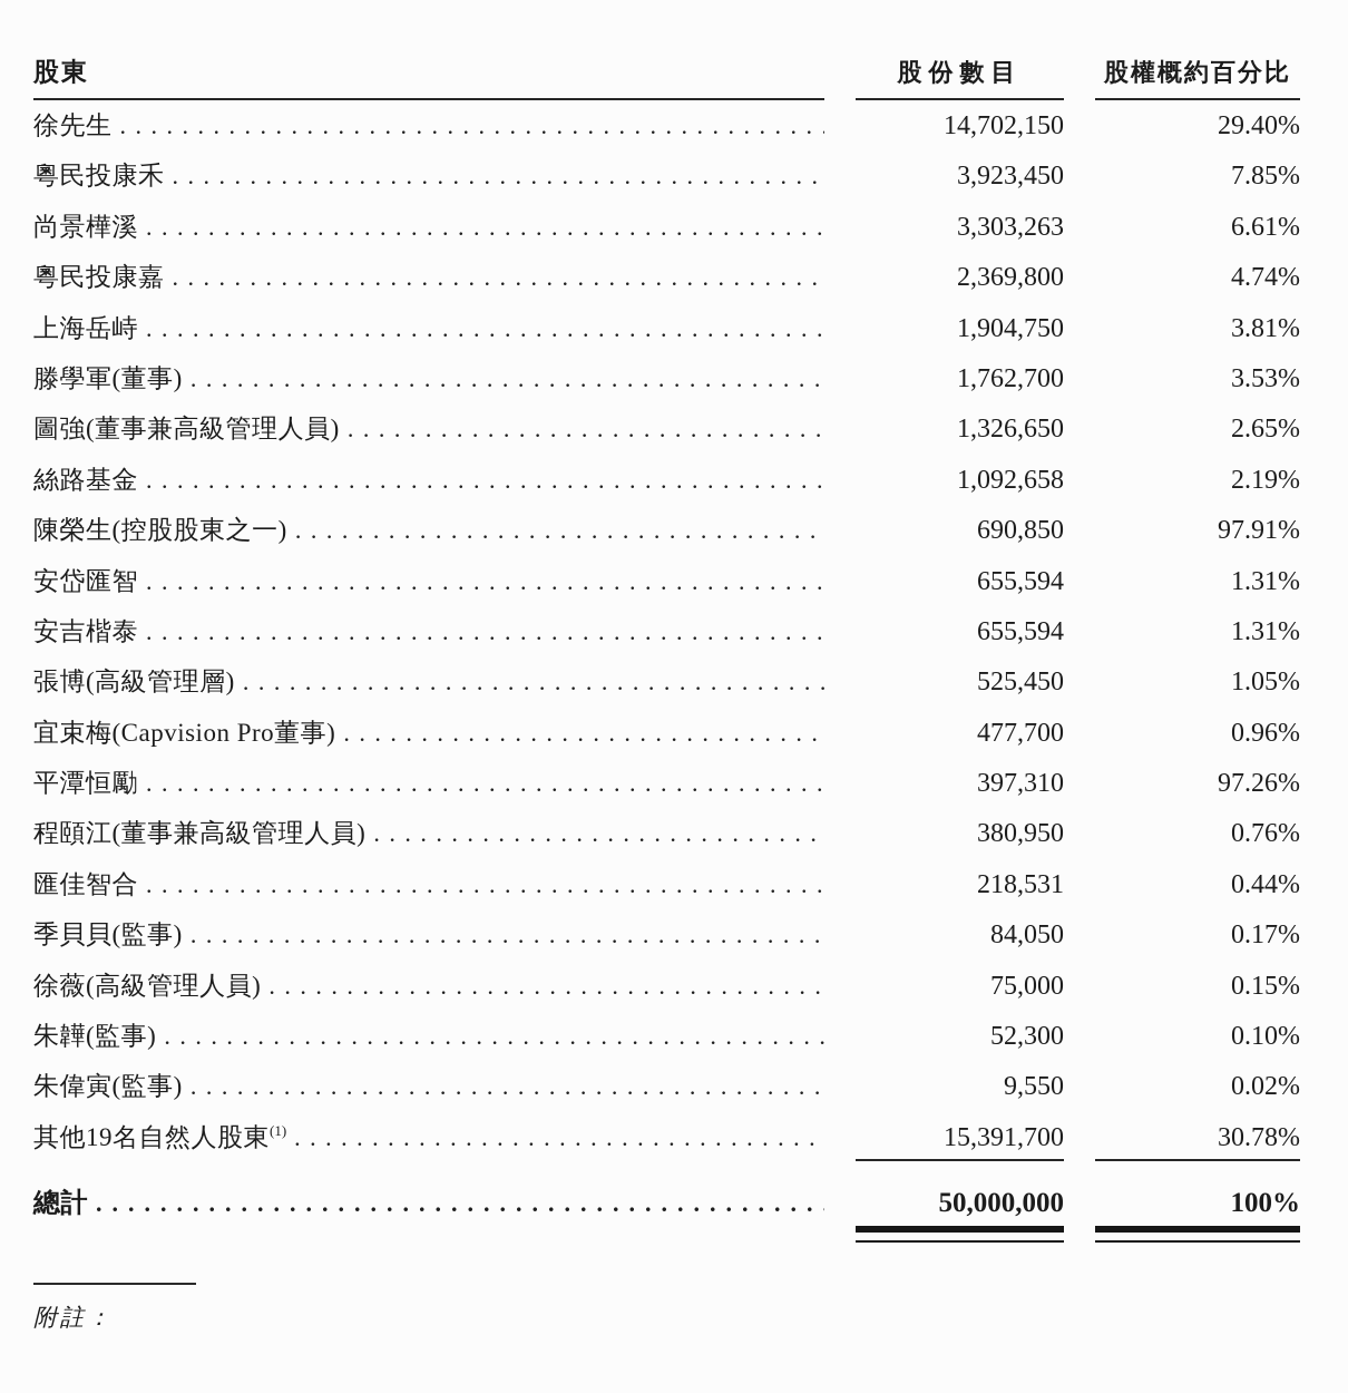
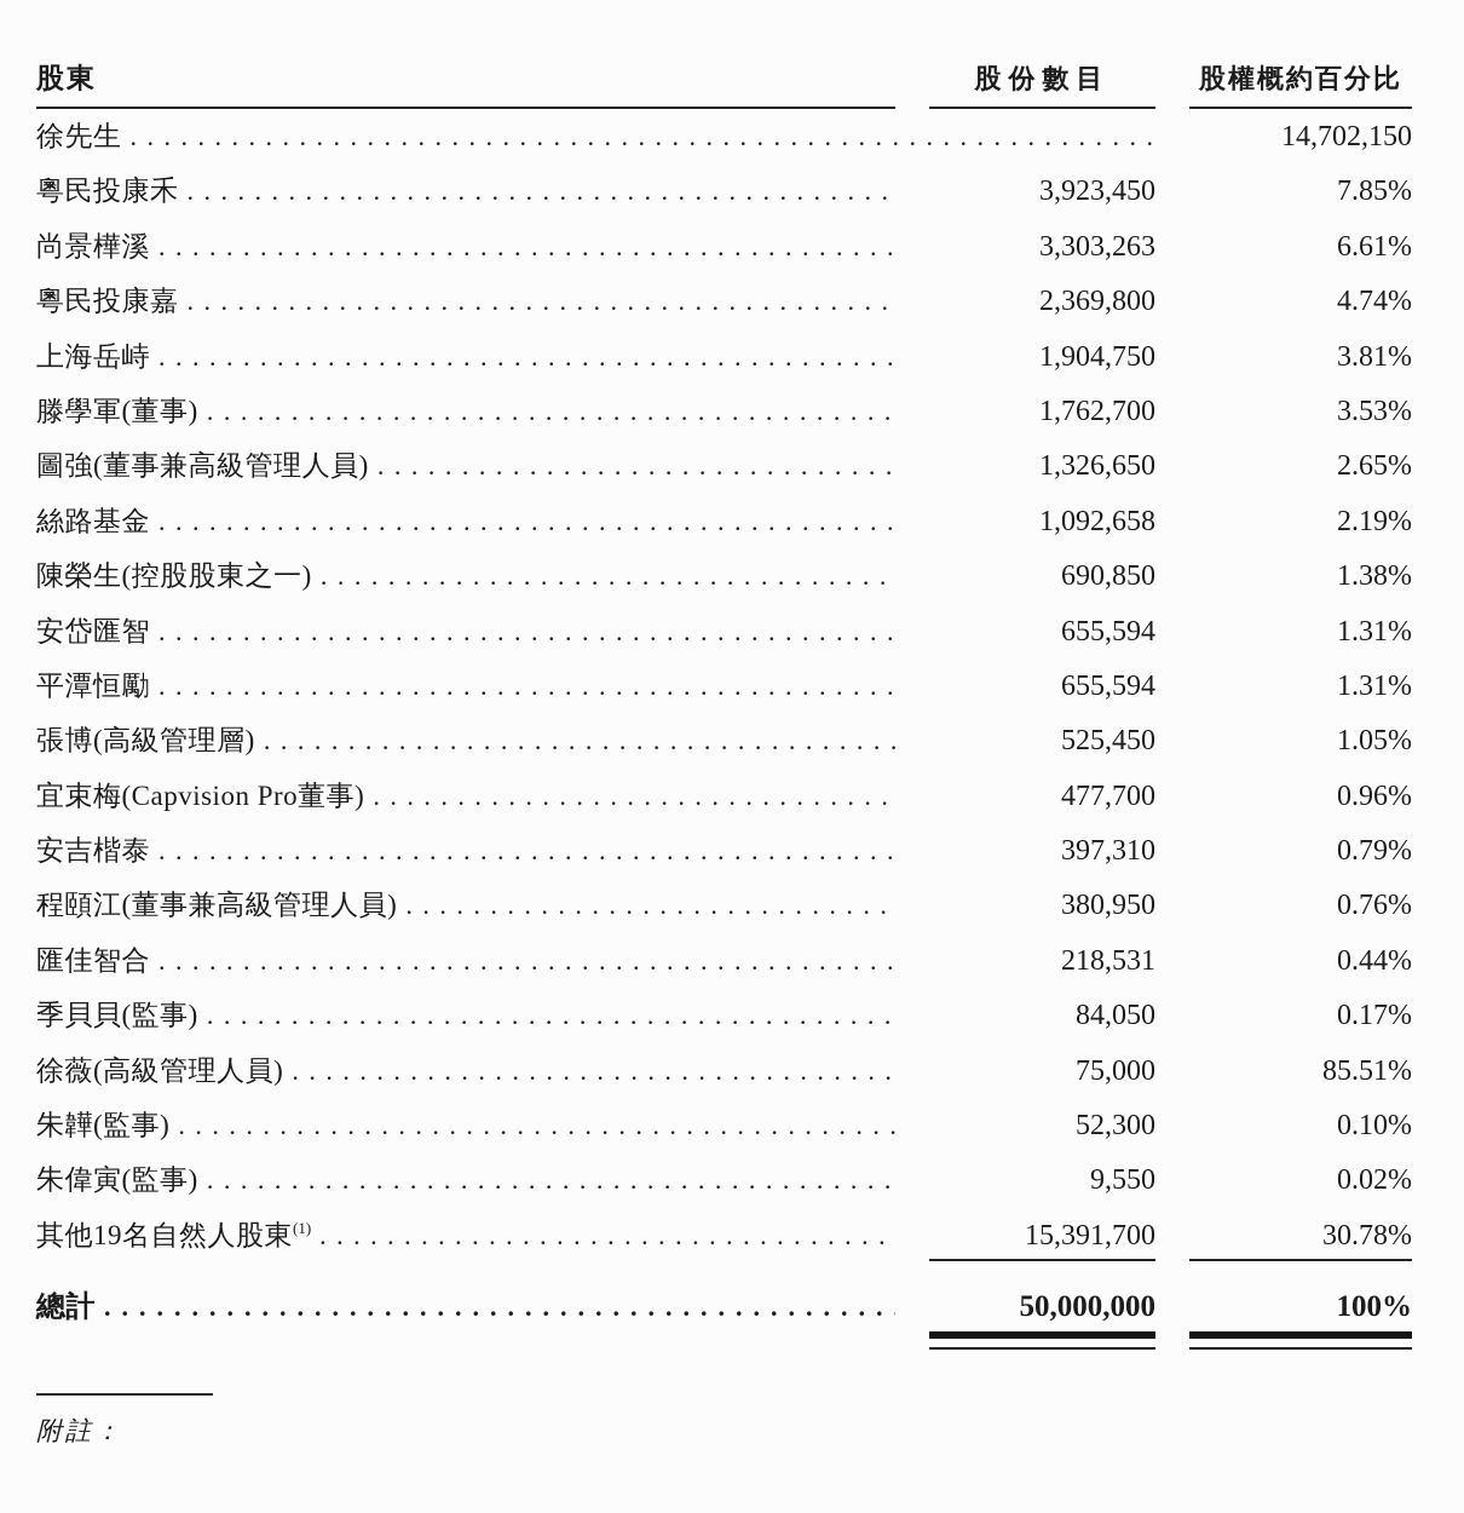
  股東
  股份數目
  股權概約百分比
  徐先生
  14,702,150
- 29.40%
  粵民投康禾
  3,923,450
  7.85%
  尚景樺溪
  3,303,263
  6.61%
  粵民投康嘉
  2,369,800
  4.74%
  上海岳峙
  1,904,750
  3.81%
  滕學軍(董事)
  1,762,700
  3.53%
  圖強(董事兼高級管理人員)
  1,326,650
  2.65%
  絲路基金
  1,092,658
  2.19%
  陳榮生(控股股東之一)
  690,850
- 97.91%
+ 1.38%
  安岱匯智
  655,594
  1.31%
- 安吉楷泰
+ 平潭恒勵
  655,594
  1.31%
  張博(高級管理層)
  525,450
  1.05%
  宜束梅(Capvision Pro董事)
  477,700
  0.96%
- 平潭恒勵
+ 安吉楷泰
  397,310
- 97.26%
+ 0.79%
  程頤江(董事兼高級管理人員)
  380,950
  0.76%
  匯佳智合
  218,531
  0.44%
  季貝貝(監事)
  84,050
  0.17%
  徐薇(高級管理人員)
  75,000
- 0.15%
+ 85.51%
  朱韡(監事)
  52,300
  0.10%
  朱偉寅(監事)
  9,550
  0.02%
  其他19名自然人股東
  (1)
  15,391,700
  30.78%
  總計
  50,000,000
  100%
  附註：
